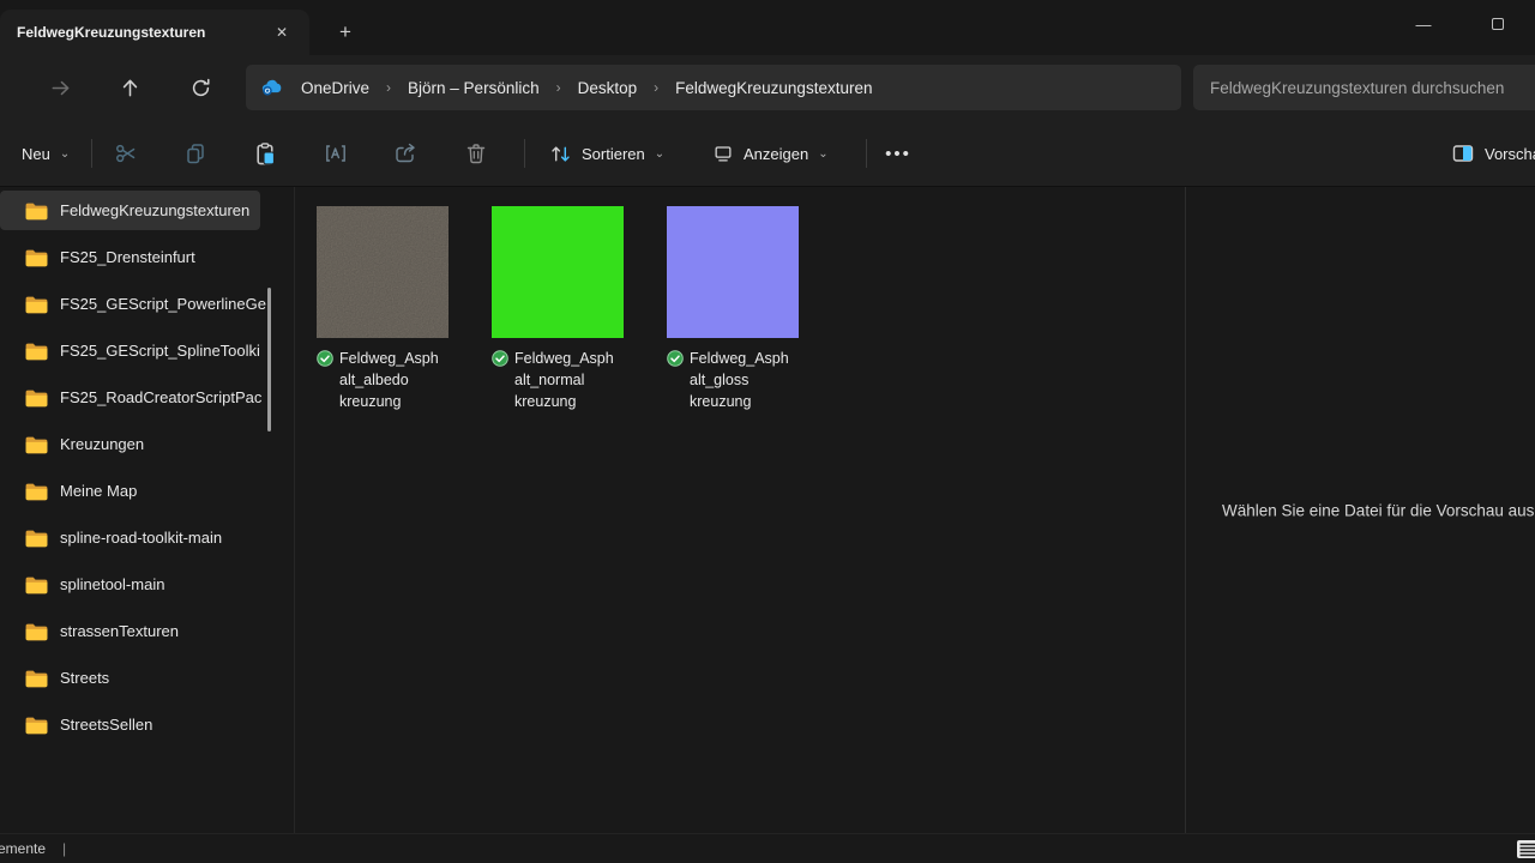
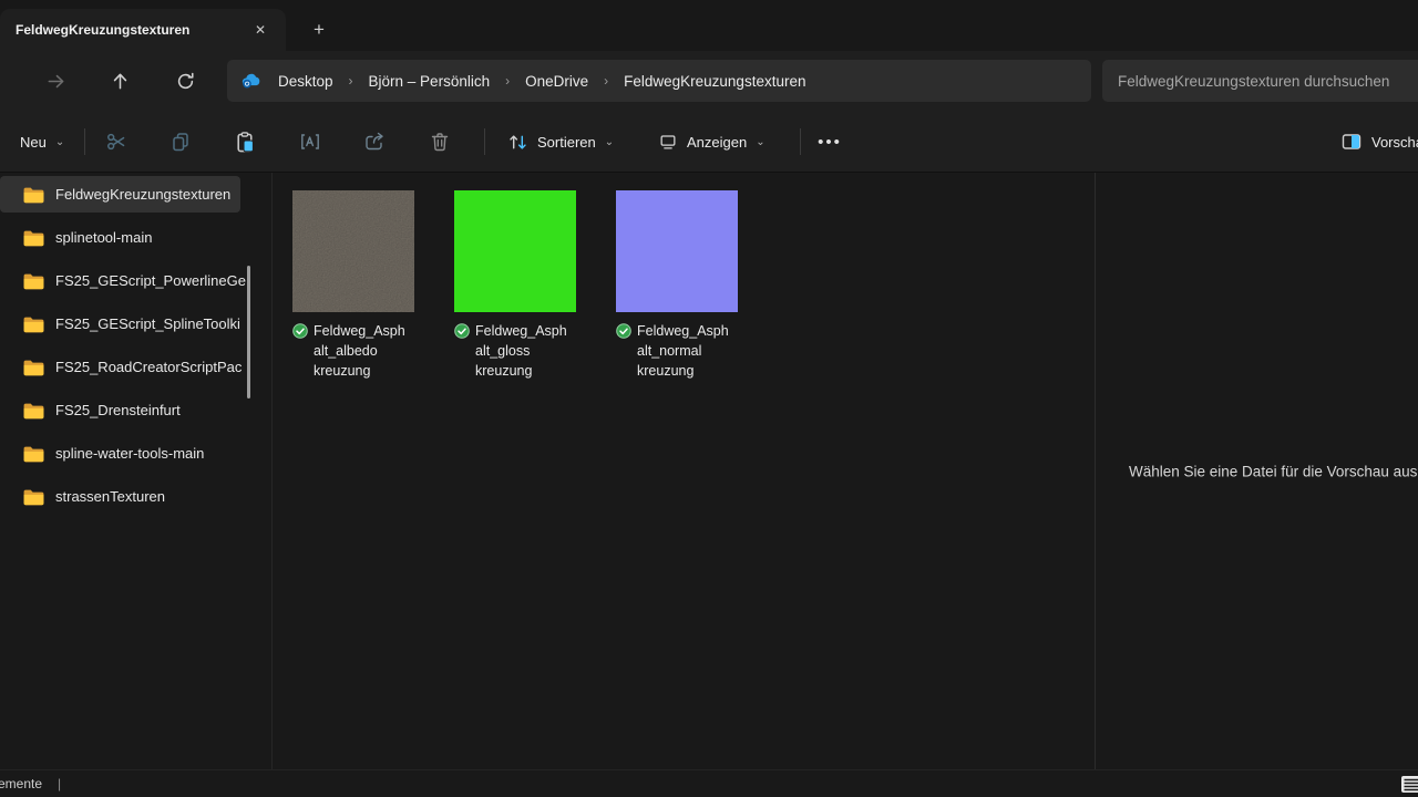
  FeldwegKreuzungstexturen
  ✕
  +
- —
- OneDrive
+ Desktop
  ›
  Björn – Persönlich
  ›
- Desktop
+ OneDrive
  ›
  FeldwegKreuzungstexturen
  FeldwegKreuzungstexturen durchsuchen
  Neu
  ⌄
  Sortieren
  ⌄
  Anzeigen
  ⌄
  •••
  Vorsch
  FeldwegKreuzungstexturen
- FS25_Drensteinfurt
+ splinetool-main
  FS25_GEScript_PowerlineGe
  FS25_GEScript_SplineToolki
  FS25_RoadCreatorScriptPac
- Kreuzungen
- Meine Map
- spline-road-toolkit-main
- splinetool-main
+ FS25_Drensteinfurt
+ spline-water-tools-main
  strassenTexturen
- Streets
- StreetsSellen
  Feldweg_Asph
  alt_albedo
  kreuzung
  Feldweg_Asph
- alt_normal
+ alt_gloss
  kreuzung
  Feldweg_Asph
- alt_gloss
+ alt_normal
  kreuzung
  Wählen Sie eine Datei für die Vorschau aus
  emente
  |
